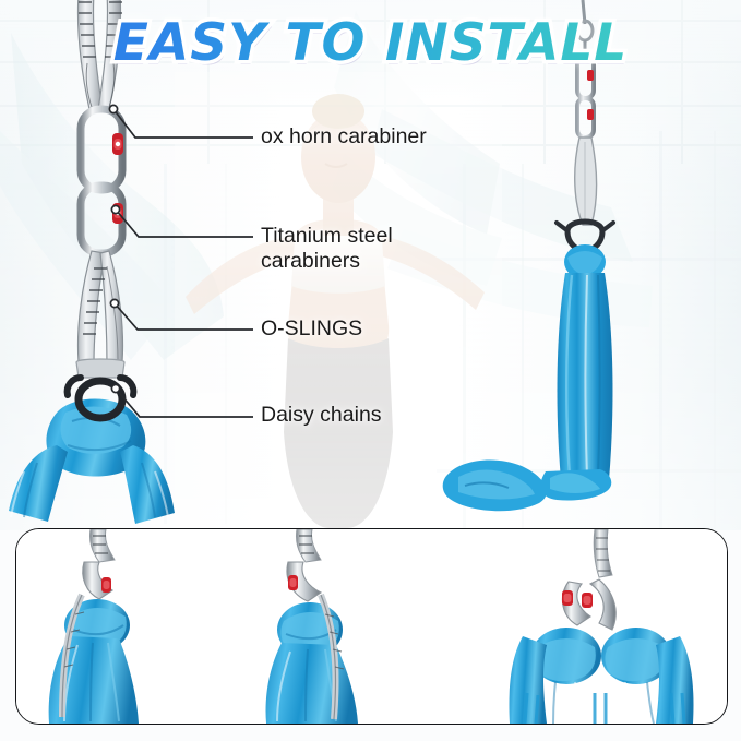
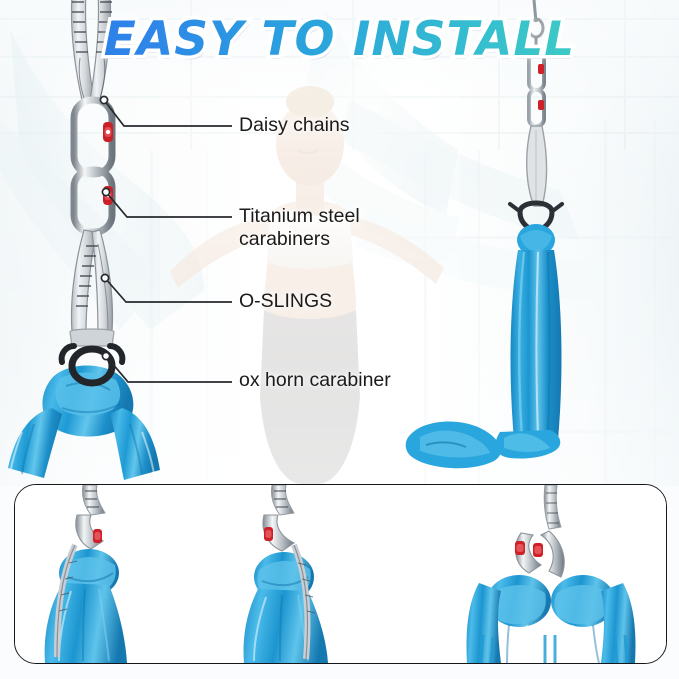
  EASY TO INSTALL
- ox horn carabiner
+ Daisy chains
  Titanium steel
  carabiners
  O-SLINGS
- Daisy chains
+ ox horn carabiner
